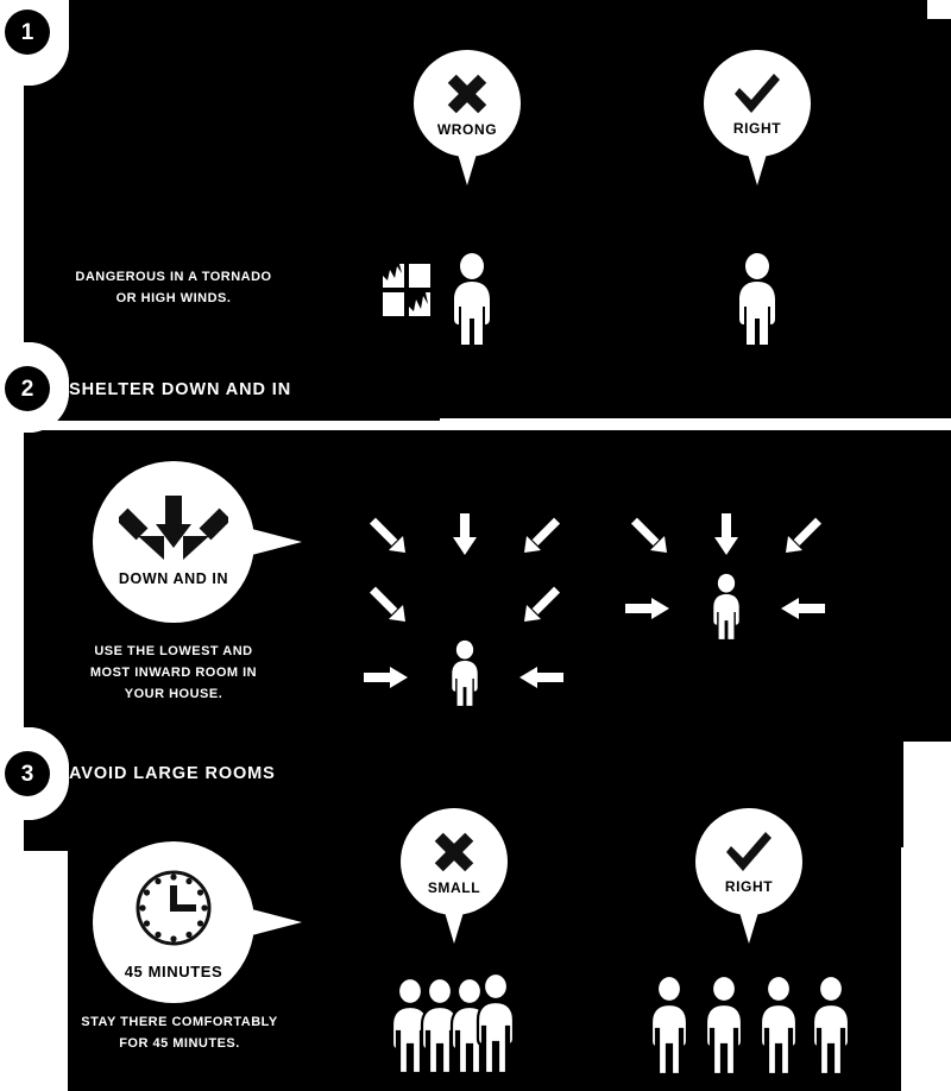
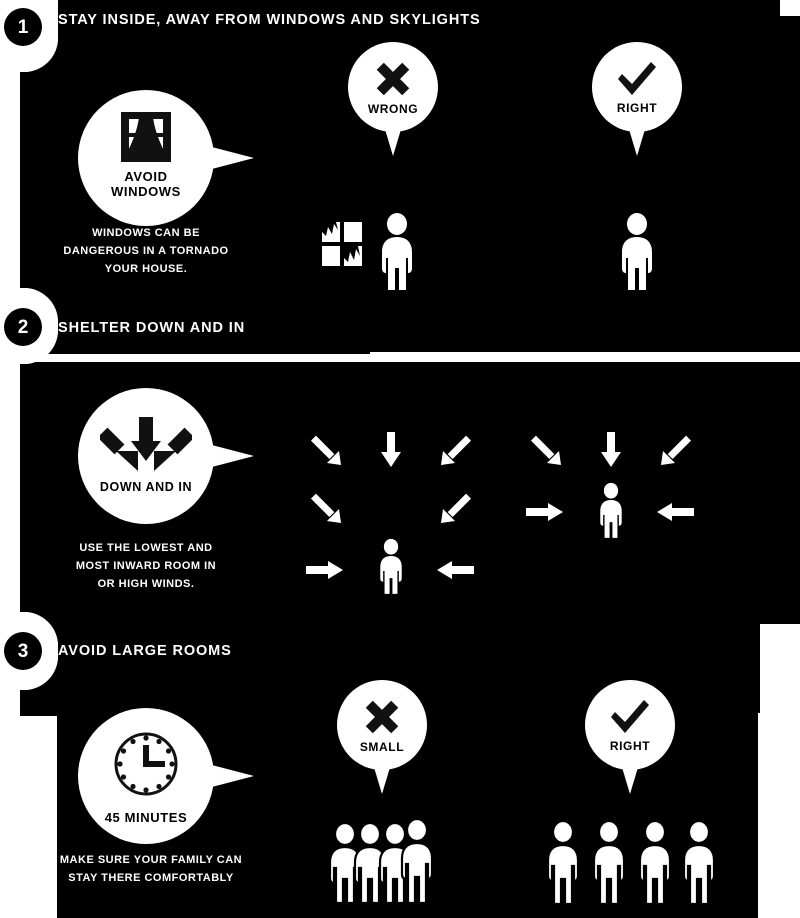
+ STAY INSIDE, AWAY FROM WINDOWS AND SKYLIGHTS
+ AVOID
+ WINDOWS
+ WINDOWS CAN BE
  DANGEROUS IN A TORNADO
- OR HIGH WINDS.
+ YOUR HOUSE.
  WRONG
  RIGHT
  SHELTER DOWN AND IN
  DOWN AND IN
  USE THE LOWEST AND
  MOST INWARD ROOM IN
- YOUR HOUSE.
+ OR HIGH WINDS.
  AVOID LARGE ROOMS
  45 MINUTES
+ MAKE SURE YOUR FAMILY CAN
  STAY THERE COMFORTABLY
- FOR 45 MINUTES.
  SMALL
  RIGHT
  1
  2
  3
